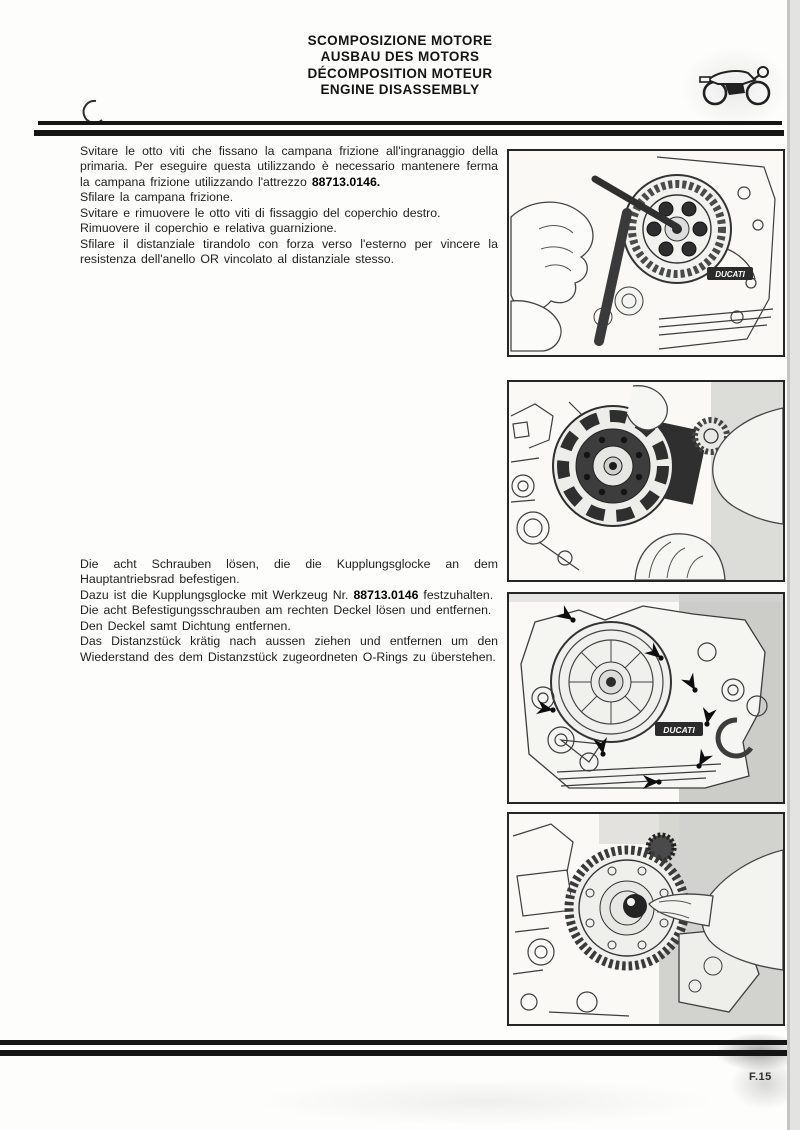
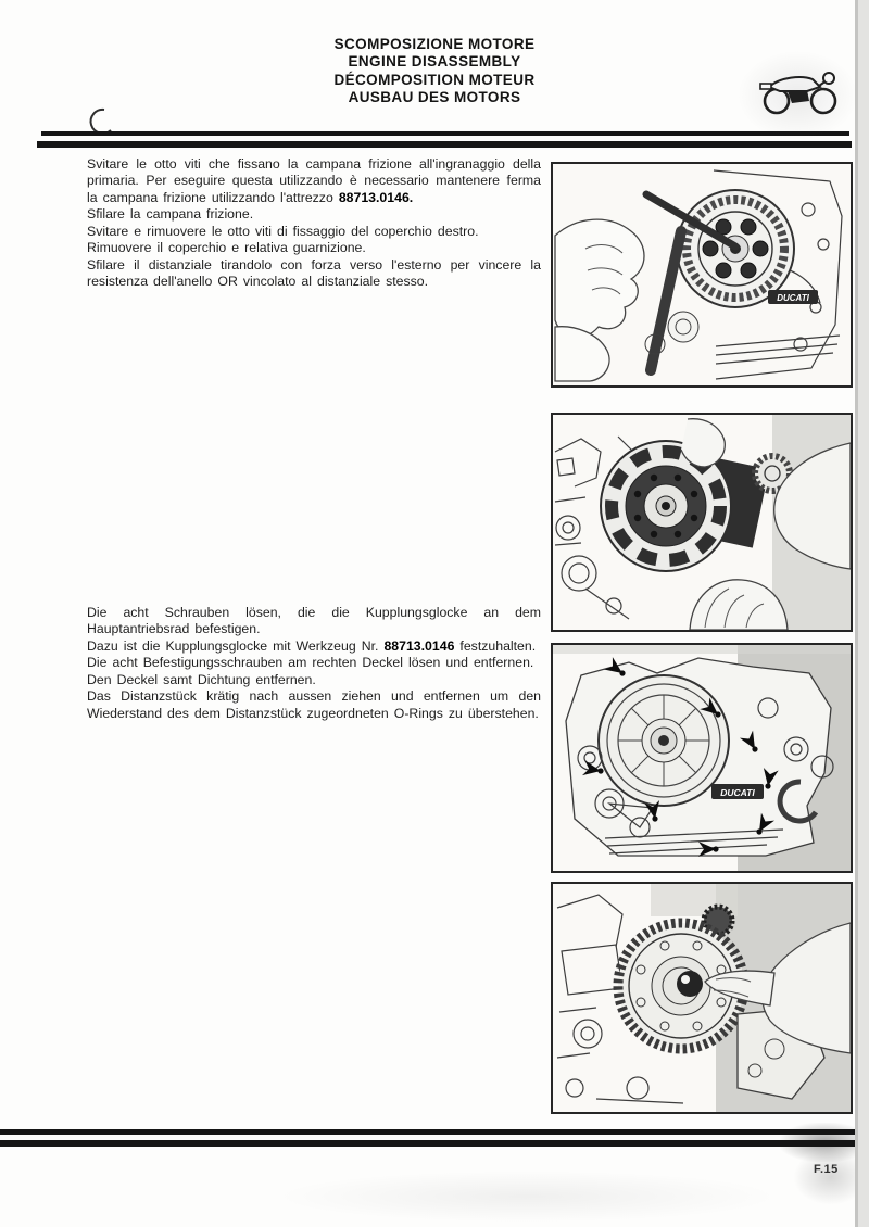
  SCOMPOSIZIONE MOTORE
- AUSBAU DES MOTORS
+ ENGINE DISASSEMBLY
  DÉCOMPOSITION MOTEUR
- ENGINE DISASSEMBLY
+ AUSBAU DES MOTORS
  Svitare le otto viti che fissano la campana frizione all'ingranaggio della primaria. Per eseguire questa utilizzando è necessario mantenere ferma la campana frizione utilizzando l'attrezzo 88713.0146.
  Sfilare la campana frizione.
  Svitare e rimuovere le otto viti di fissaggio del coperchio destro.
  Rimuovere il coperchio e relativa guarnizione.
  Sfilare il distanziale tirandolo con forza verso l'esterno per vincere la resistenza dell'anello OR vincolato al distanziale stesso.
  Die acht Schrauben lösen, die die Kupplungsglocke an dem Hauptantriebsrad befestigen.
  Dazu ist die Kupplungsglocke mit Werkzeug Nr. 88713.0146 festzuhalten.
  Die acht Befestigungsschrauben am rechten Deckel lösen und entfernen.
  Den Deckel samt Dichtung entfernen.
  Das Distanzstück krätig nach aussen ziehen und entfernen um den Wiederstand des dem Distanzstück zugeordneten O-Rings zu überstehen.
  DUCATI
  DUCATI
  F.15
